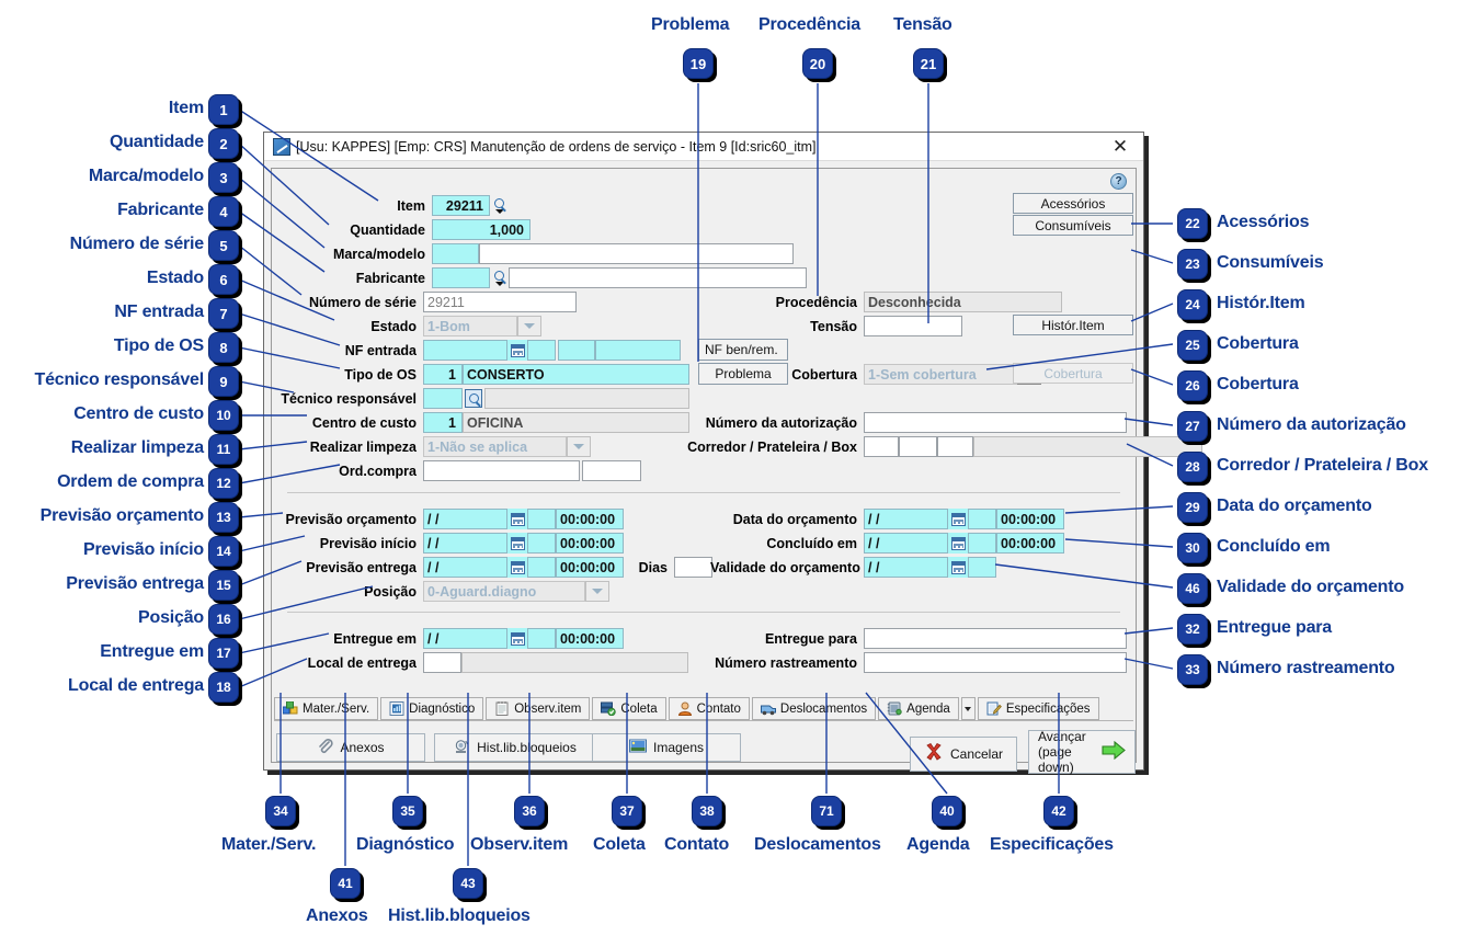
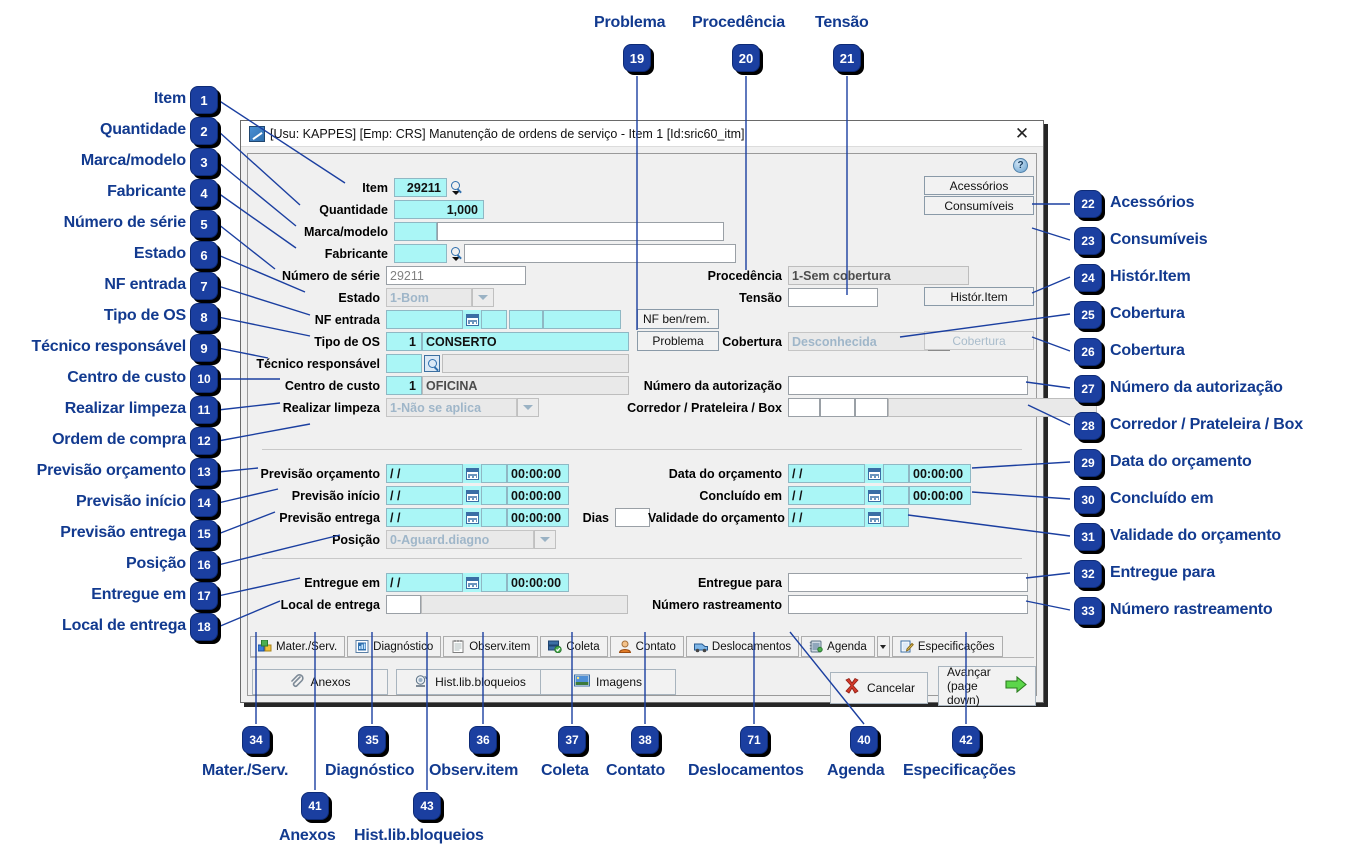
  Problema
  19
  Procedência
  20
  Tensão
  21
  Item
  1
  Quantidade
  2
  Marca/modelo
  3
  Fabricante
  4
  Número de série
  5
  Estado
  6
  NF entrada
  7
  Tipo de OS
  8
  Técnico responsável
  9
  Centro de custo
  10
  Realizar limpeza
  11
  Ordem de compra
  12
  Previsão orçamento
  13
  Previsão início
  14
  Previsão entrega
  15
  Posição
  16
  Entregue em
  17
  Local de entrega
  18
  22
  Acessórios
  23
  Consumíveis
  24
  Histór.Item
  25
  Cobertura
  26
  Cobertura
  27
  Número da autorização
  28
  Corredor / Prateleira / Box
  29
  Data do orçamento
  30
  Concluído em
- 46
+ 31
  Validade do orçamento
  32
  Entregue para
  33
  Número rastreamento
  34
  Mater./Serv.
  35
  Diagnóstico
  36
  Observ.item
  37
  Coleta
  38
  Contato
  71
  Deslocamentos
  40
  Agenda
  42
  Especificações
  41
  Anexos
  43
  Hist.lib.bloqueios
- [Usu: KAPPES] [Emp: CRS] Manutenção de ordens de serviço - Item 9 [Id:sric60_itm]
+ [Usu: KAPPES] [Emp: CRS] Manutenção de ordens de serviço - Item 1 [Id:sric60_itm]
  ✕
  ?
  Item
  29211
  Quantidade
  1,000
  Marca/modelo
  Fabricante
  Número de série
  29211
  Estado
  1-Bom
  NF entrada
  Tipo de OS
  1
  CONSERTO
  Técnico responsável
  Centro de custo
  1
  OFICINA
  Realizar limpeza
  1-Não se aplica
- Ord.compra
  Previsão orçamento
  / /
  00:00:00
  Previsão início
  / /
  00:00:00
  Previsão entrega
  / /
  00:00:00
  Dias
  Posição
  0-Aguard.diagno
  Entregue em
  / /
  00:00:00
  Local de entrega
  Procedência
- Desconhecida
+ 1-Sem cobertura
  Tensão
  Cobertura
- 1-Sem cobertura
+ Desconhecida
  Número da autorização
  Corredor / Prateleira / Box
  Data do orçamento
  / /
  00:00:00
  Concluído em
  / /
  00:00:00
  Validade do orçamento
  / /
  Entregue para
  Número rastreamento
  Acessórios
  Consumíveis
  Histór.Item
  Cobertura
  NF ben/rem.
  Problema
  Mater./erv.
  Diagnóstico
  Observ.item
  Coleta
  Contato
  Deslocamentos
  Agenda
  Especificações
  nexos
  Hist.lib.boqueios
  Imagens
  Cancelar
  Avançar
  (page down)
